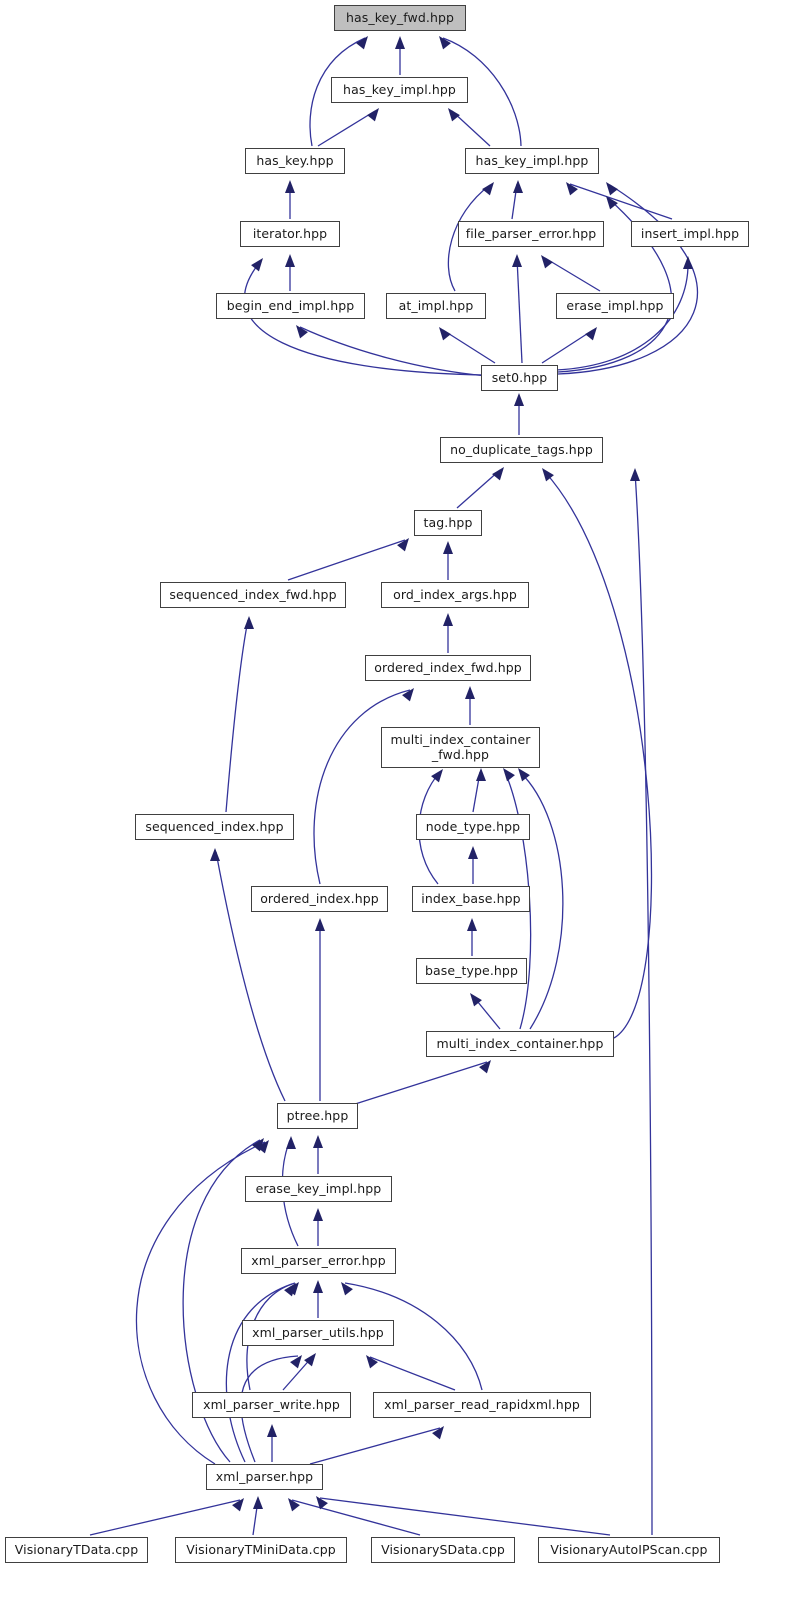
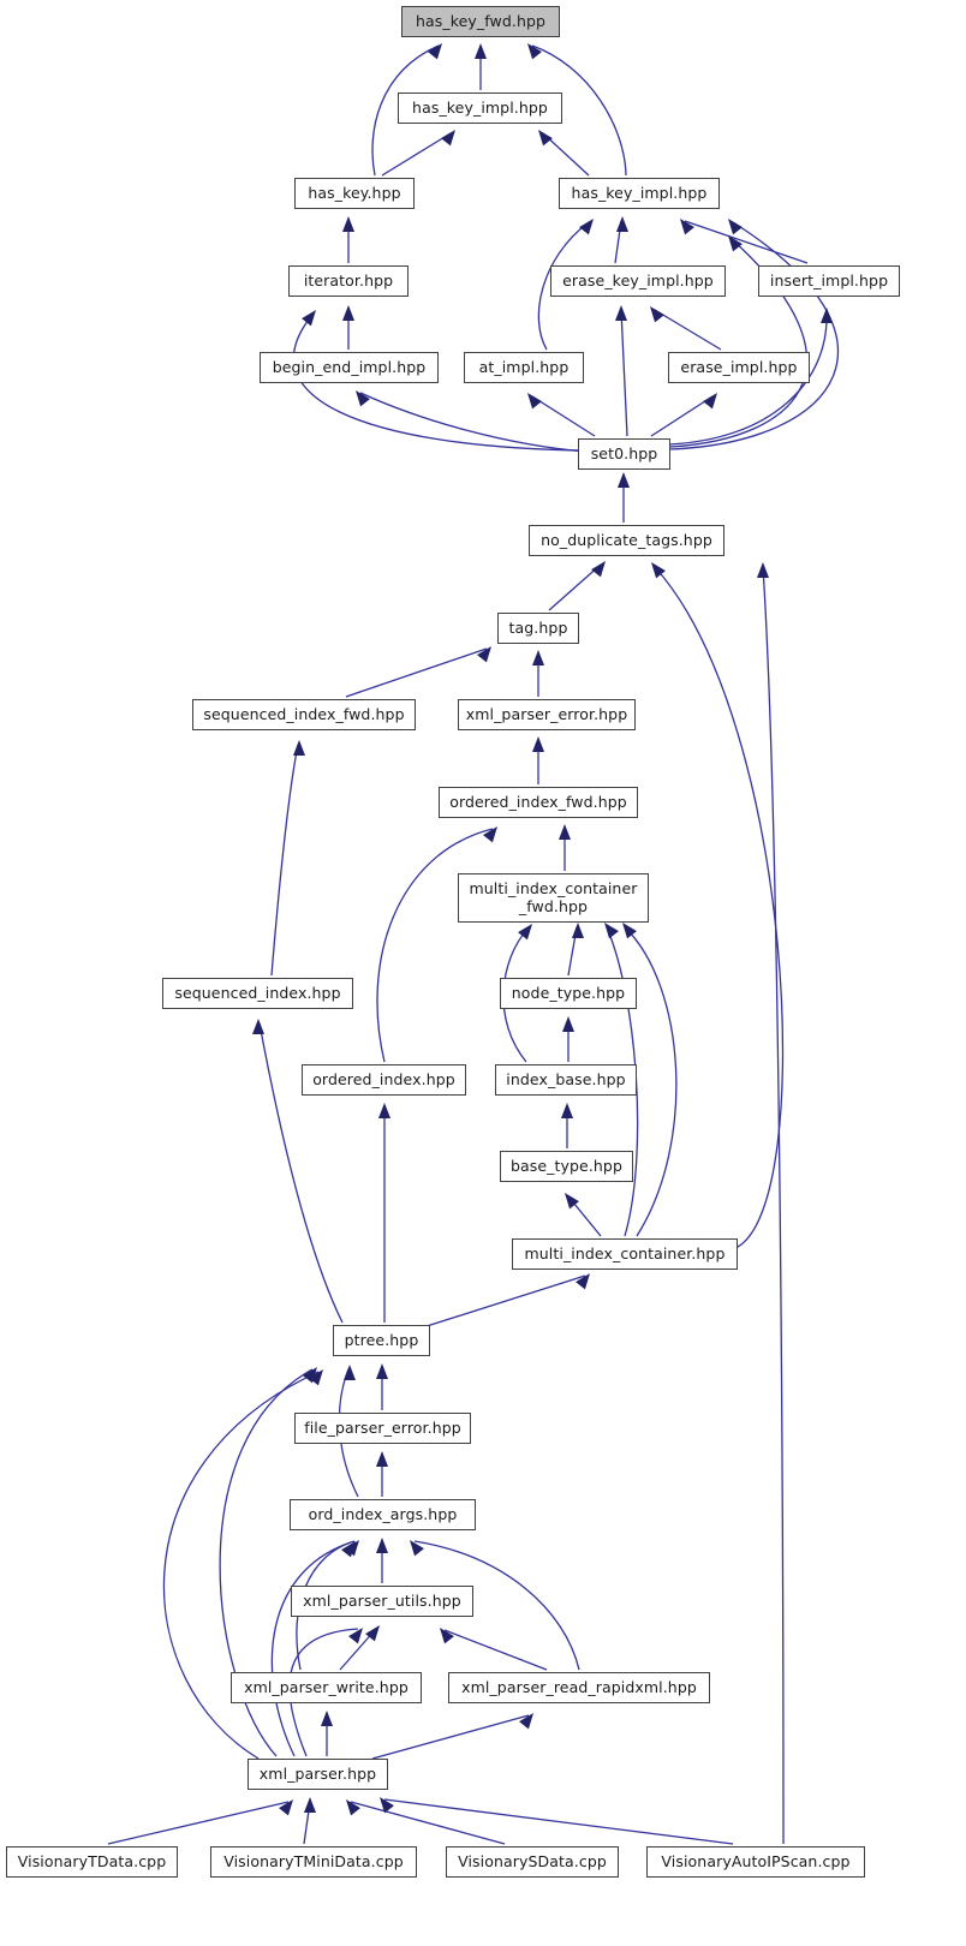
  has_key_fwd.hpp
  has_key_impl.hpp
  has_key.hpp
  has_key_impl.hpp
  iterator.hpp
- file_parser_error.hpp
+ erase_key_impl.hpp
  insert_impl.hpp
  begin_end_impl.hpp
  at_impl.hpp
  erase_impl.hpp
  set0.hpp
  no_duplicate_tags.hpp
  tag.hpp
  sequenced_index_fwd.hpp
- ord_index_args.hpp
+ xml_parser_error.hpp
  ordered_index_fwd.hpp
  multi_index_container
  _fwd.hpp
  node_type.hpp
  sequenced_index.hpp
  ordered_index.hpp
  index_base.hpp
  base_type.hpp
  multi_index_container.hpp
  ptree.hpp
- erase_key_impl.hpp
+ file_parser_error.hpp
- xml_parser_error.hpp
+ ord_index_args.hpp
  xml_parser_utils.hpp
  xml_parser_write.hpp
  xml_parser_read_rapidxml.hpp
  xml_parser.hpp
  VisionaryTData.cpp
  VisionaryTMiniData.cpp
  VisionarySData.cpp
  VisionaryAutoIPScan.cpp
